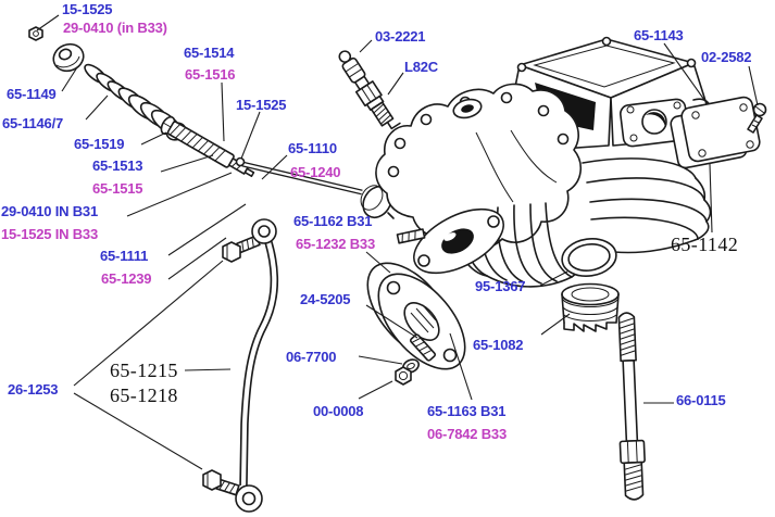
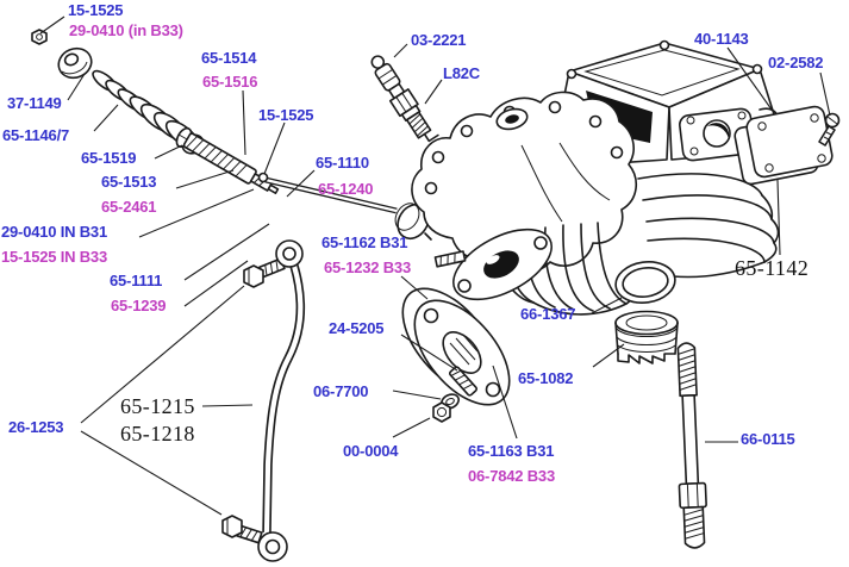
  15-1525
  29-0410 (in B33)
- 65-1149
+ 37-1149
  65-1146/7
  65-1514
  65-1516
  15-1525
  65-1519
  65-1513
- 65-1515
+ 65-2461
  29-0410 IN B31
  15-1525 IN B33
  65-1110
  65-1240
  65-1111
  65-1239
  03-2221
  L82C
- 65-1143
+ 40-1143
  02-2582
  65-1142
  65-1162 B31
  65-1232 B33
- 95-1367
+ 66-1367
  24-5205
  65-1082
  06-7700
- 00-0008
+ 00-0004
  65-1163 B31
  06-7842 B33
  26-1253
  65-1215
  65-1218
  66-0115
